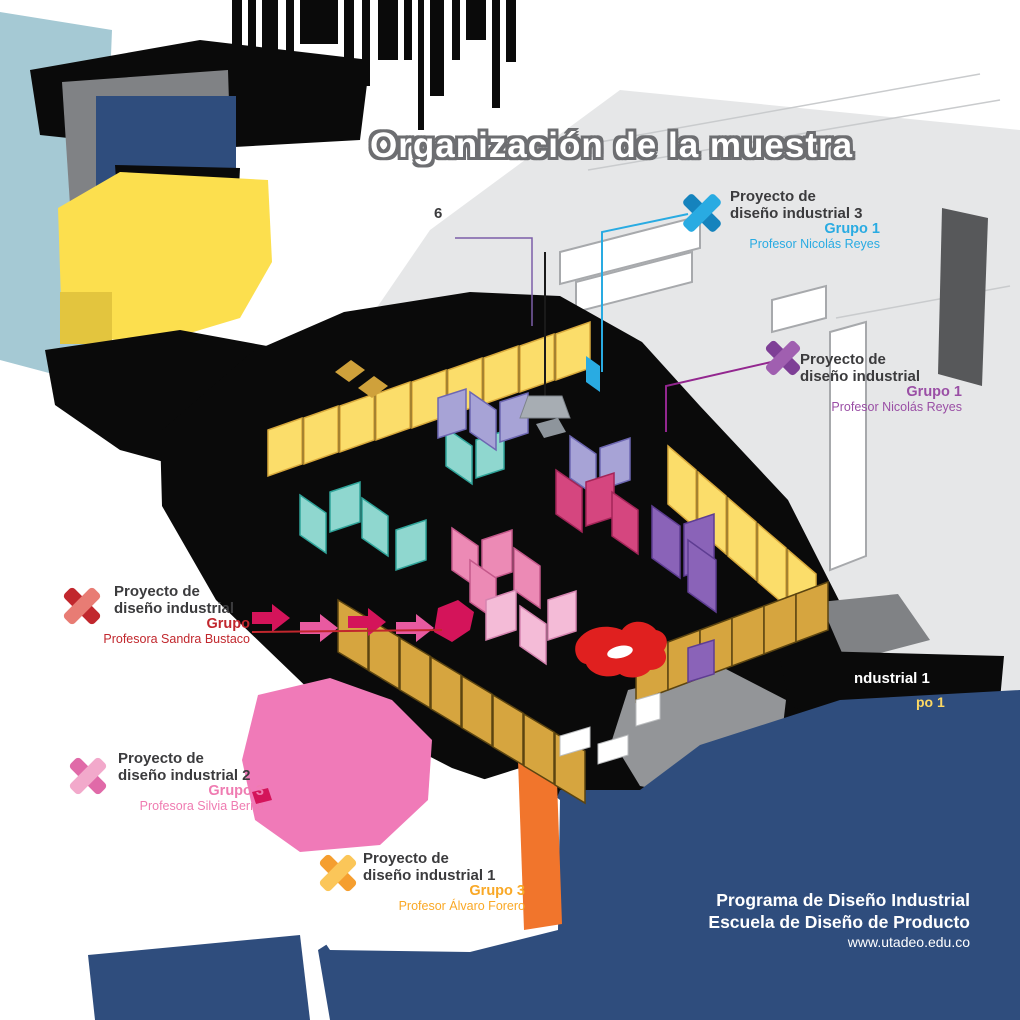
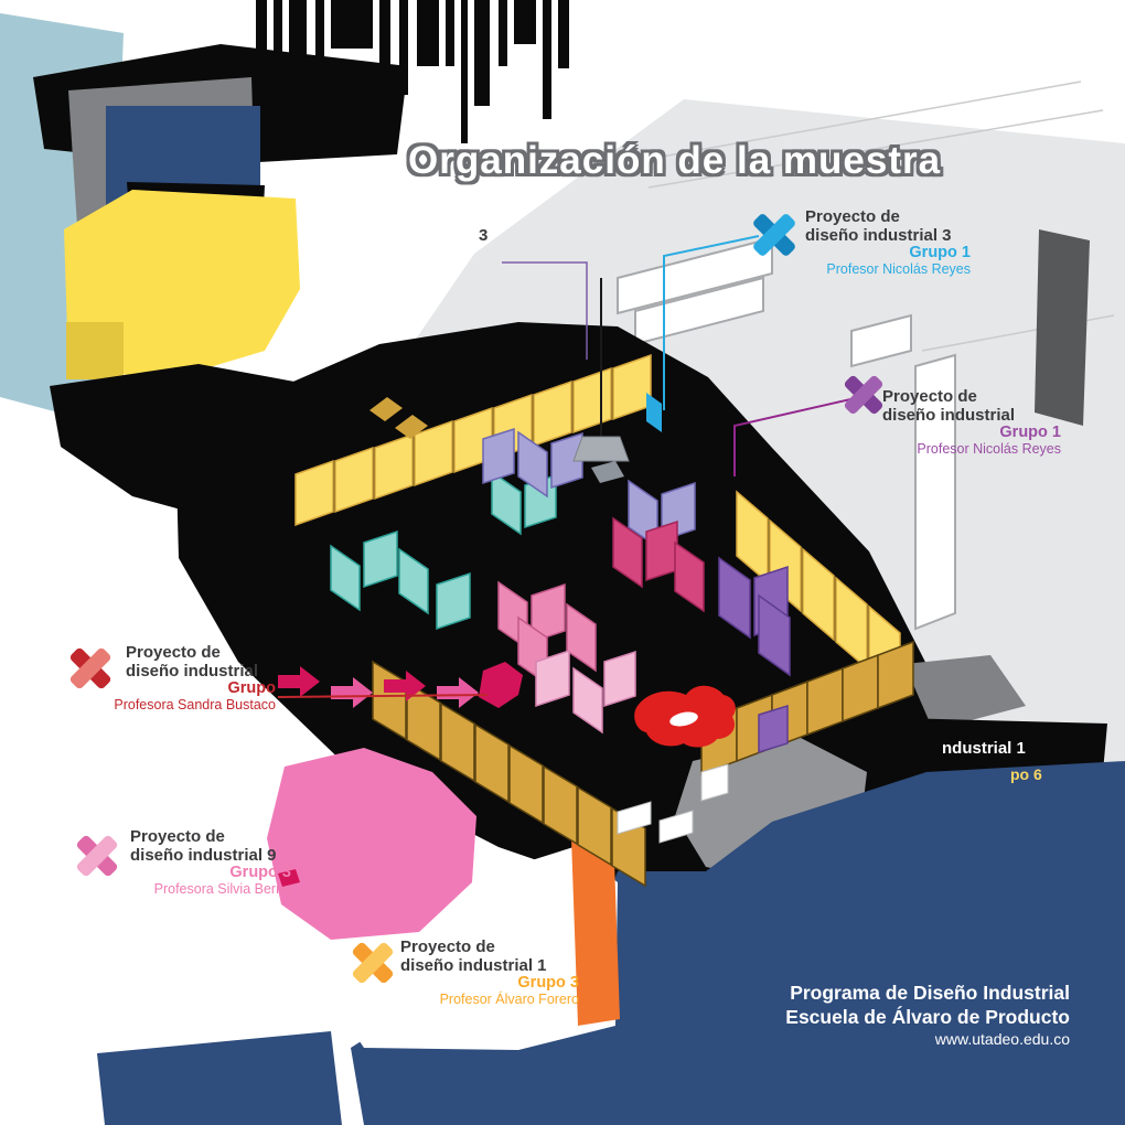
  Organización de la muestra
  Proyecto de
  diseño industrial 3
  Grupo 1
  Profesor Nicolás Reyes
  Proyecto de
  diseño industrial
  Grupo 1
  Profesor Nicolás Reyes
  Proyecto de
  diseño industrial
  Grupo
  Profesora Sandra Bustaco
  Proyecto de
- diseño industrial 2
+ diseño industrial 9
  Grupo 3
  Profesora Silvia Berna
  Proyecto de
  diseño industrial 1
  Grupo 3
  Profesor Álvaro Forero
- 6
+ 3
  ndustrial 1
- po 1
+ po 6
  Programa de Diseño Industrial
- Escuela de Diseño de Producto
+ Escuela de Álvaro de Producto
  www.utadeo.edu.co
